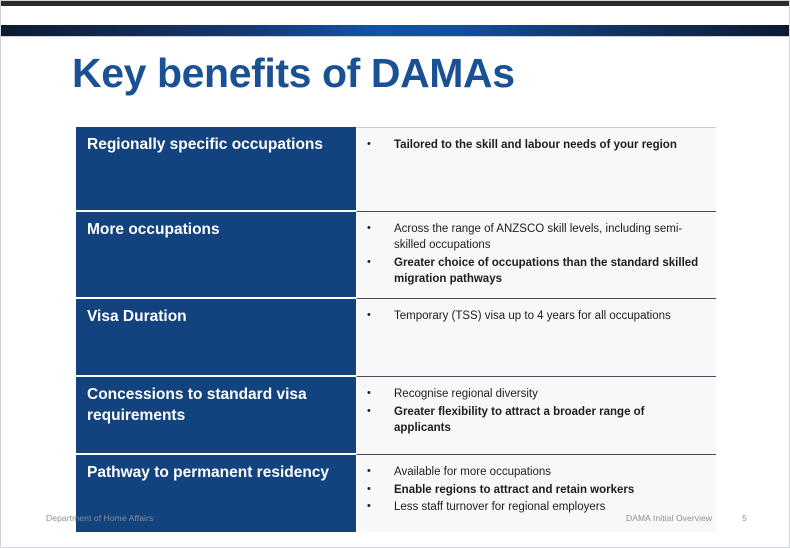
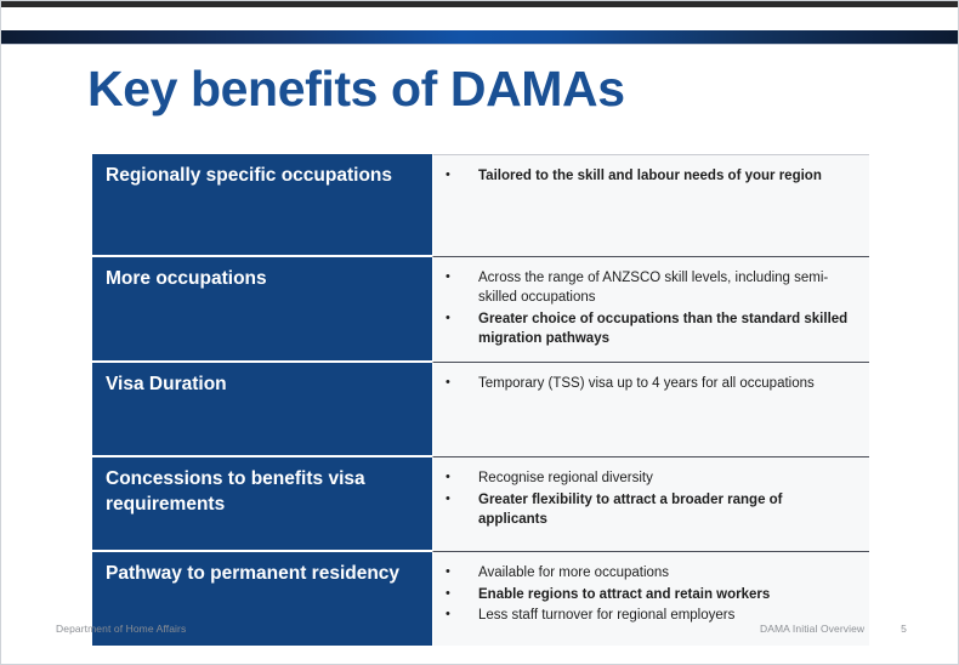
  Key benefits of DAMAs
  Regionally specific occupations	• Tailored to the skill and labour needs of your region
  More occupations	• Across the range of ANZSCO skill levels, including semi-skilled occupations • Greater choice of occupations than the standard skilled migration pathways
  Visa Duration	• Temporary (TSS) visa up to 4 years for all occupations
- Concessions to standard visa requirements	• Recognise regional diversity • Greater flexibility to attract a broader range of applicants
+ Concessions to benefits visa requirements	• Recognise regional diversity • Greater flexibility to attract a broader range of applicants
  Pathway to permanent residency	• Available for more occupations • Enable regions to attract and retain workers • Less staff turnover for regional employers
  Department of Home Affairs
  DAMA Initial Overview
  5
